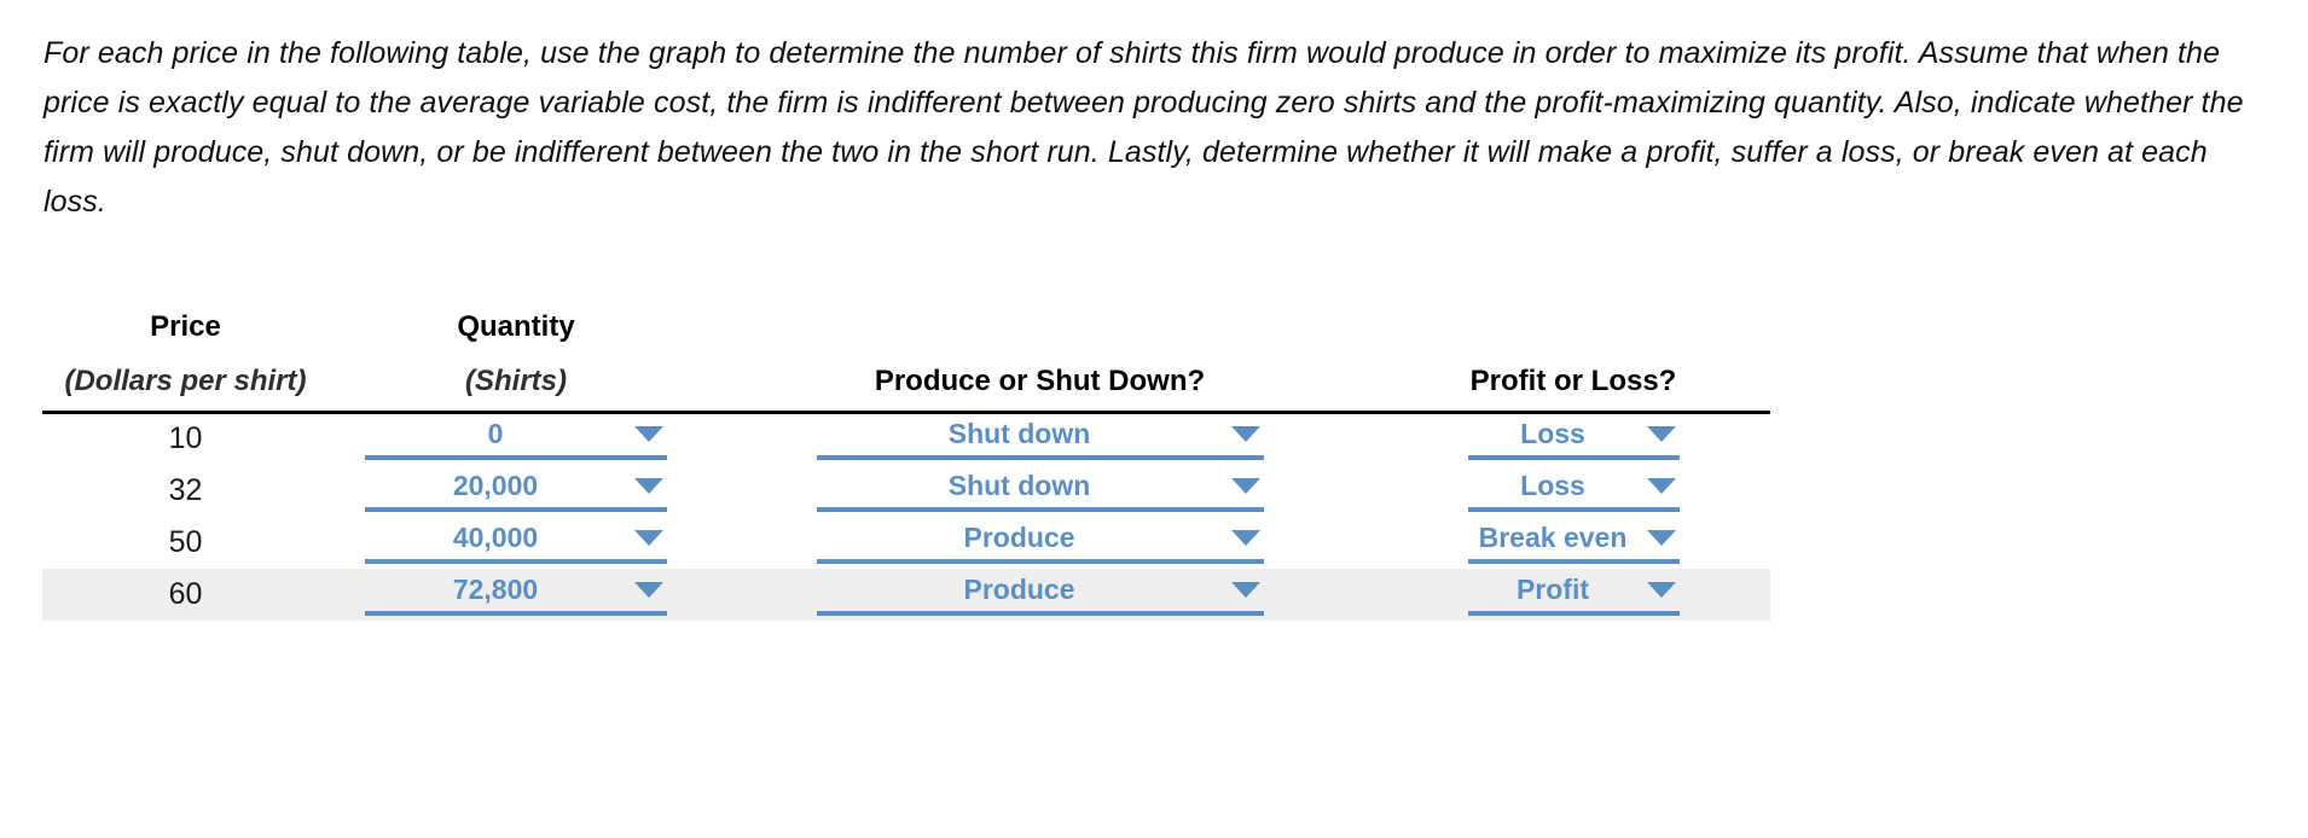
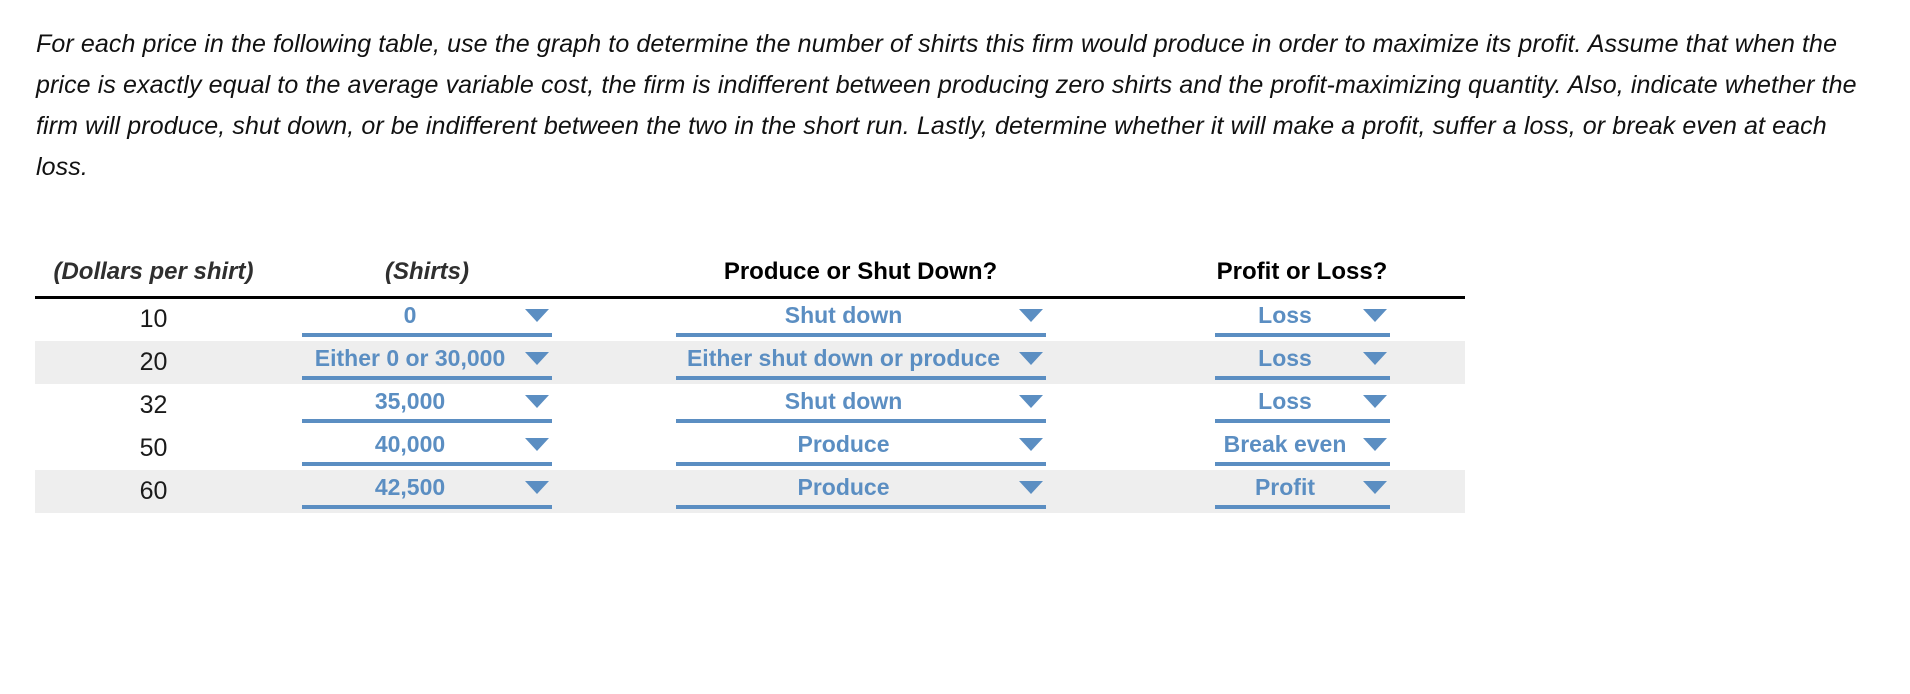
  For each price in the following table, use the graph to determine the number of shirts this firm would produce in order to maximize its profit. Assume that when the price is exactly equal to the average variable cost, the firm is indifferent between producing zero shirts and the profit-maximizing quantity. Also, indicate whether the firm will produce, shut down, or be indifferent between the two in the short run. Lastly, determine whether it will make a profit, suffer a loss, or break even at each loss.
- Price	Quantity
  (Dollars per shirt)	(Shirts)	Produce or Shut Down?	Profit or Loss?
  10	0	Shut down	Loss
+ 20	Either 0 or 30,000	Either shut down or produce	Loss
- 32	20,000	Shut down	Loss
+ 32	35,000	Shut down	Loss
  50	40,000	Produce	Break even
- 60	72,800	Produce	Profit
+ 60	42,500	Produce	Profit
